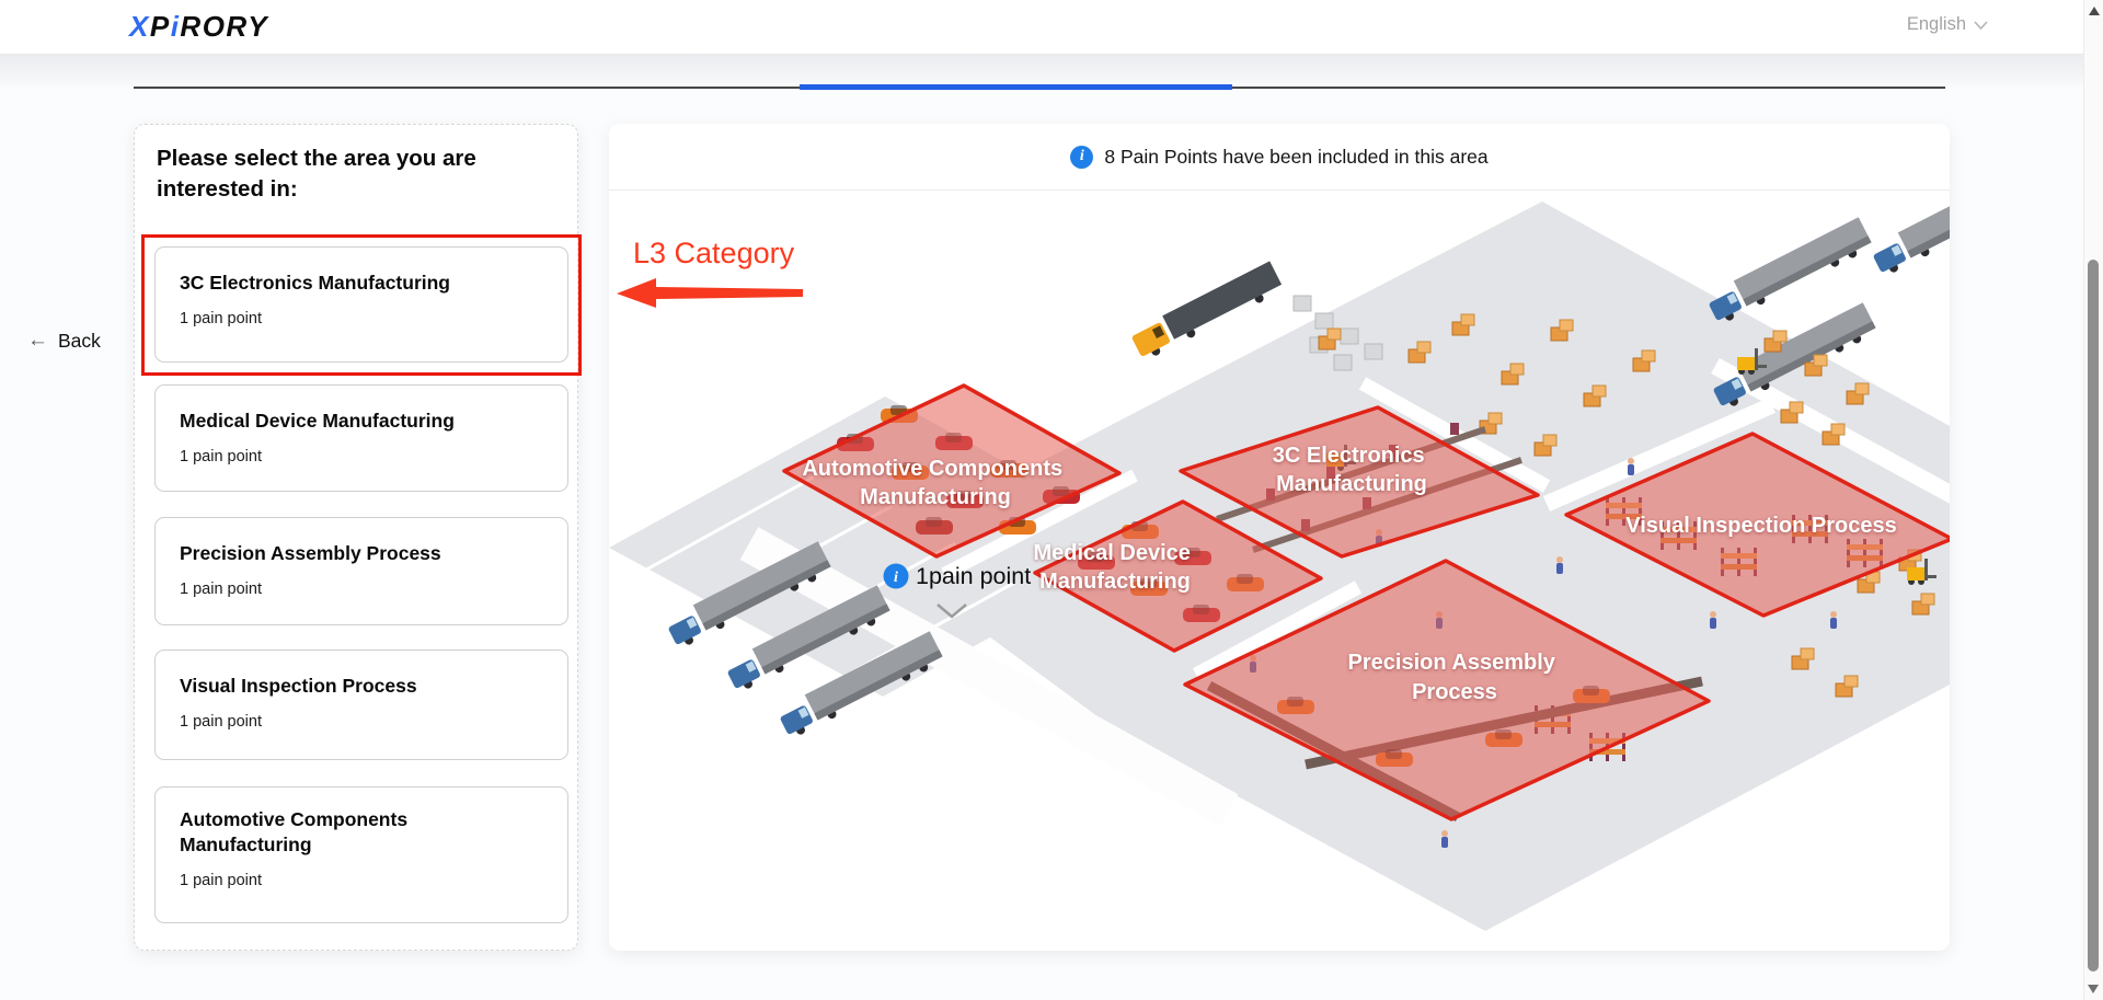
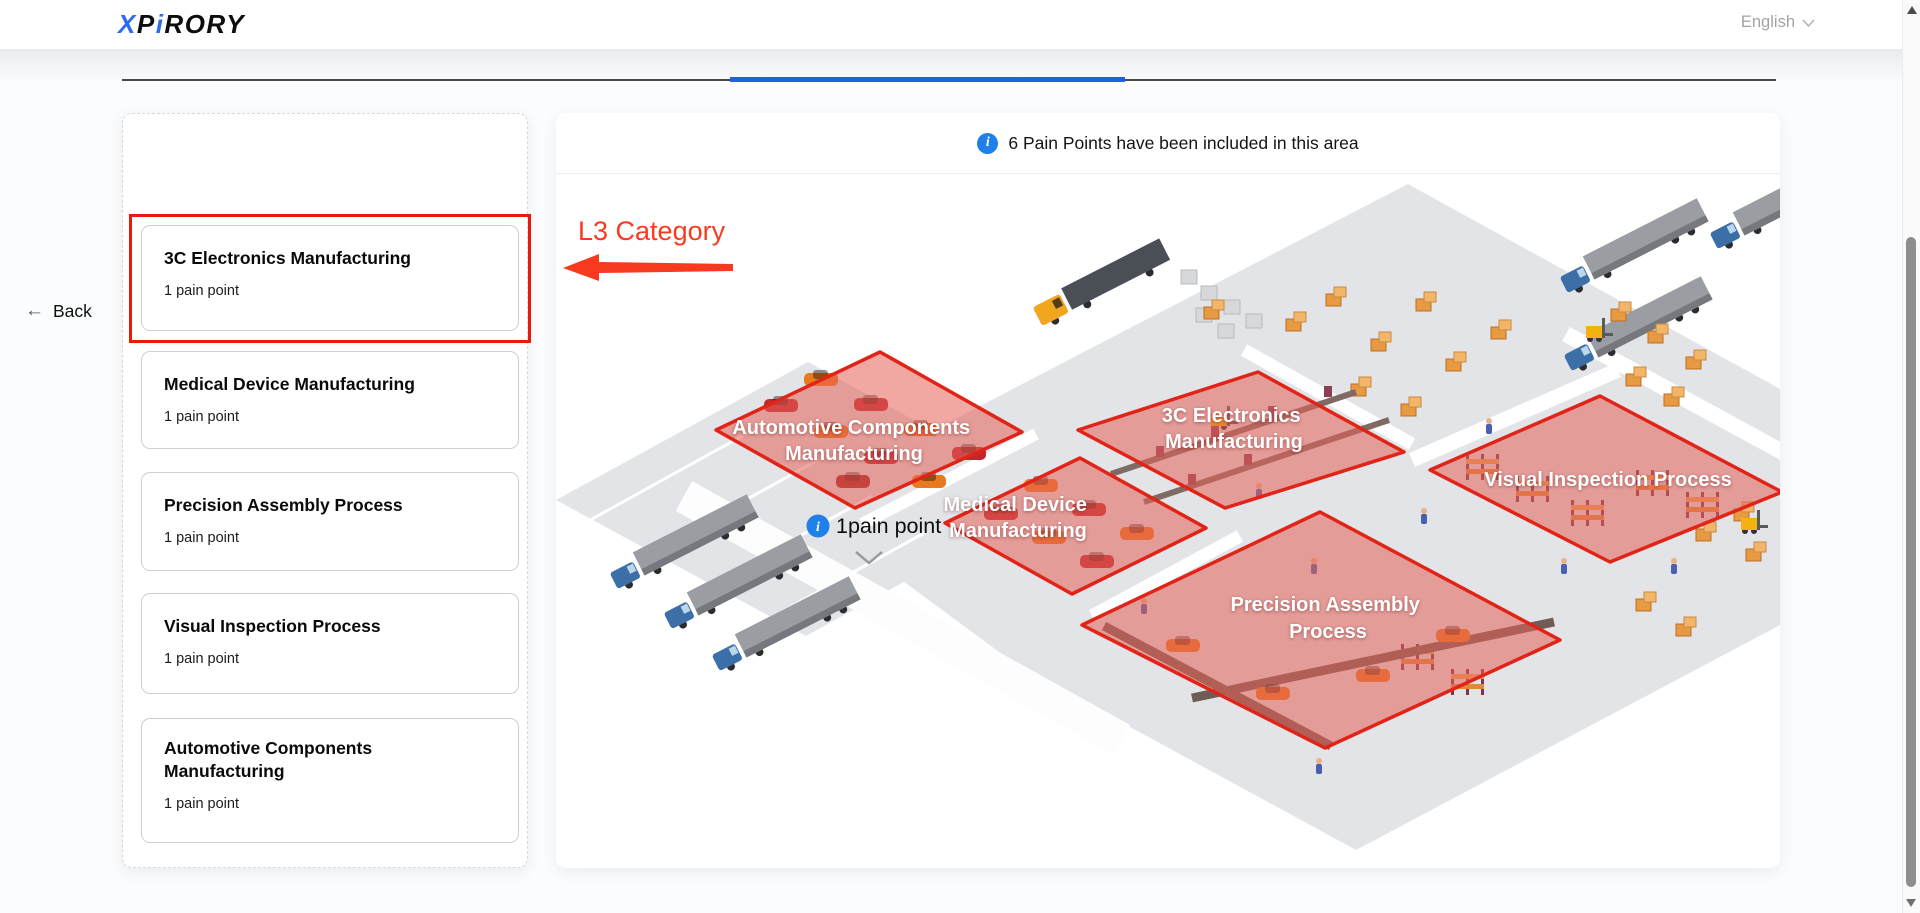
  XPiRORY
  English
  ←
  Back
- Please select the area you are interested in:
  3C Electronics Manufacturing
  1 pain point
  Medical Device Manufacturing
  1 pain point
  Precision Assembly Process
  1 pain point
  Visual Inspection Process
  1 pain point
  Automotive Components Manufacturing
  1 pain point
  L3 Category
  i
- 8 Pain Points have been included in this area
+ 6 Pain Points have been included in this area
  3C Electronics Manufacturing
  Automotive Components Manufacturing
  Medical Device Manufacturing
  Visual Inspection Process
  Precision Assembly Process
  i
  1pain point
